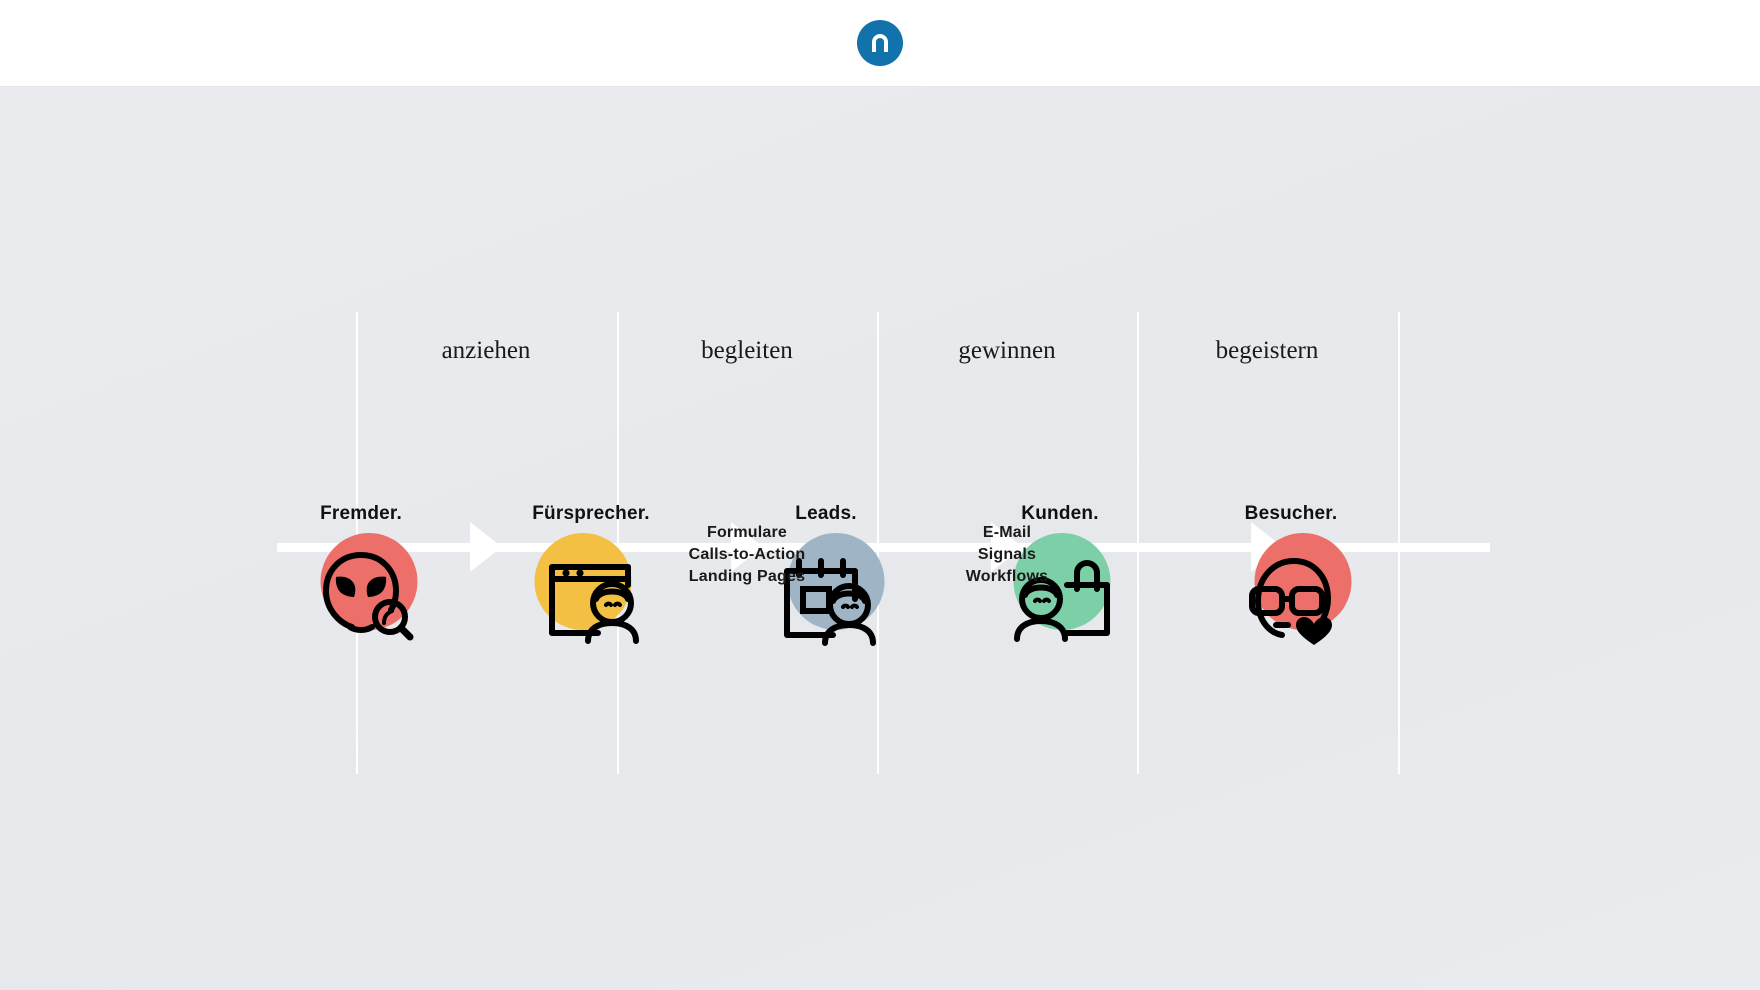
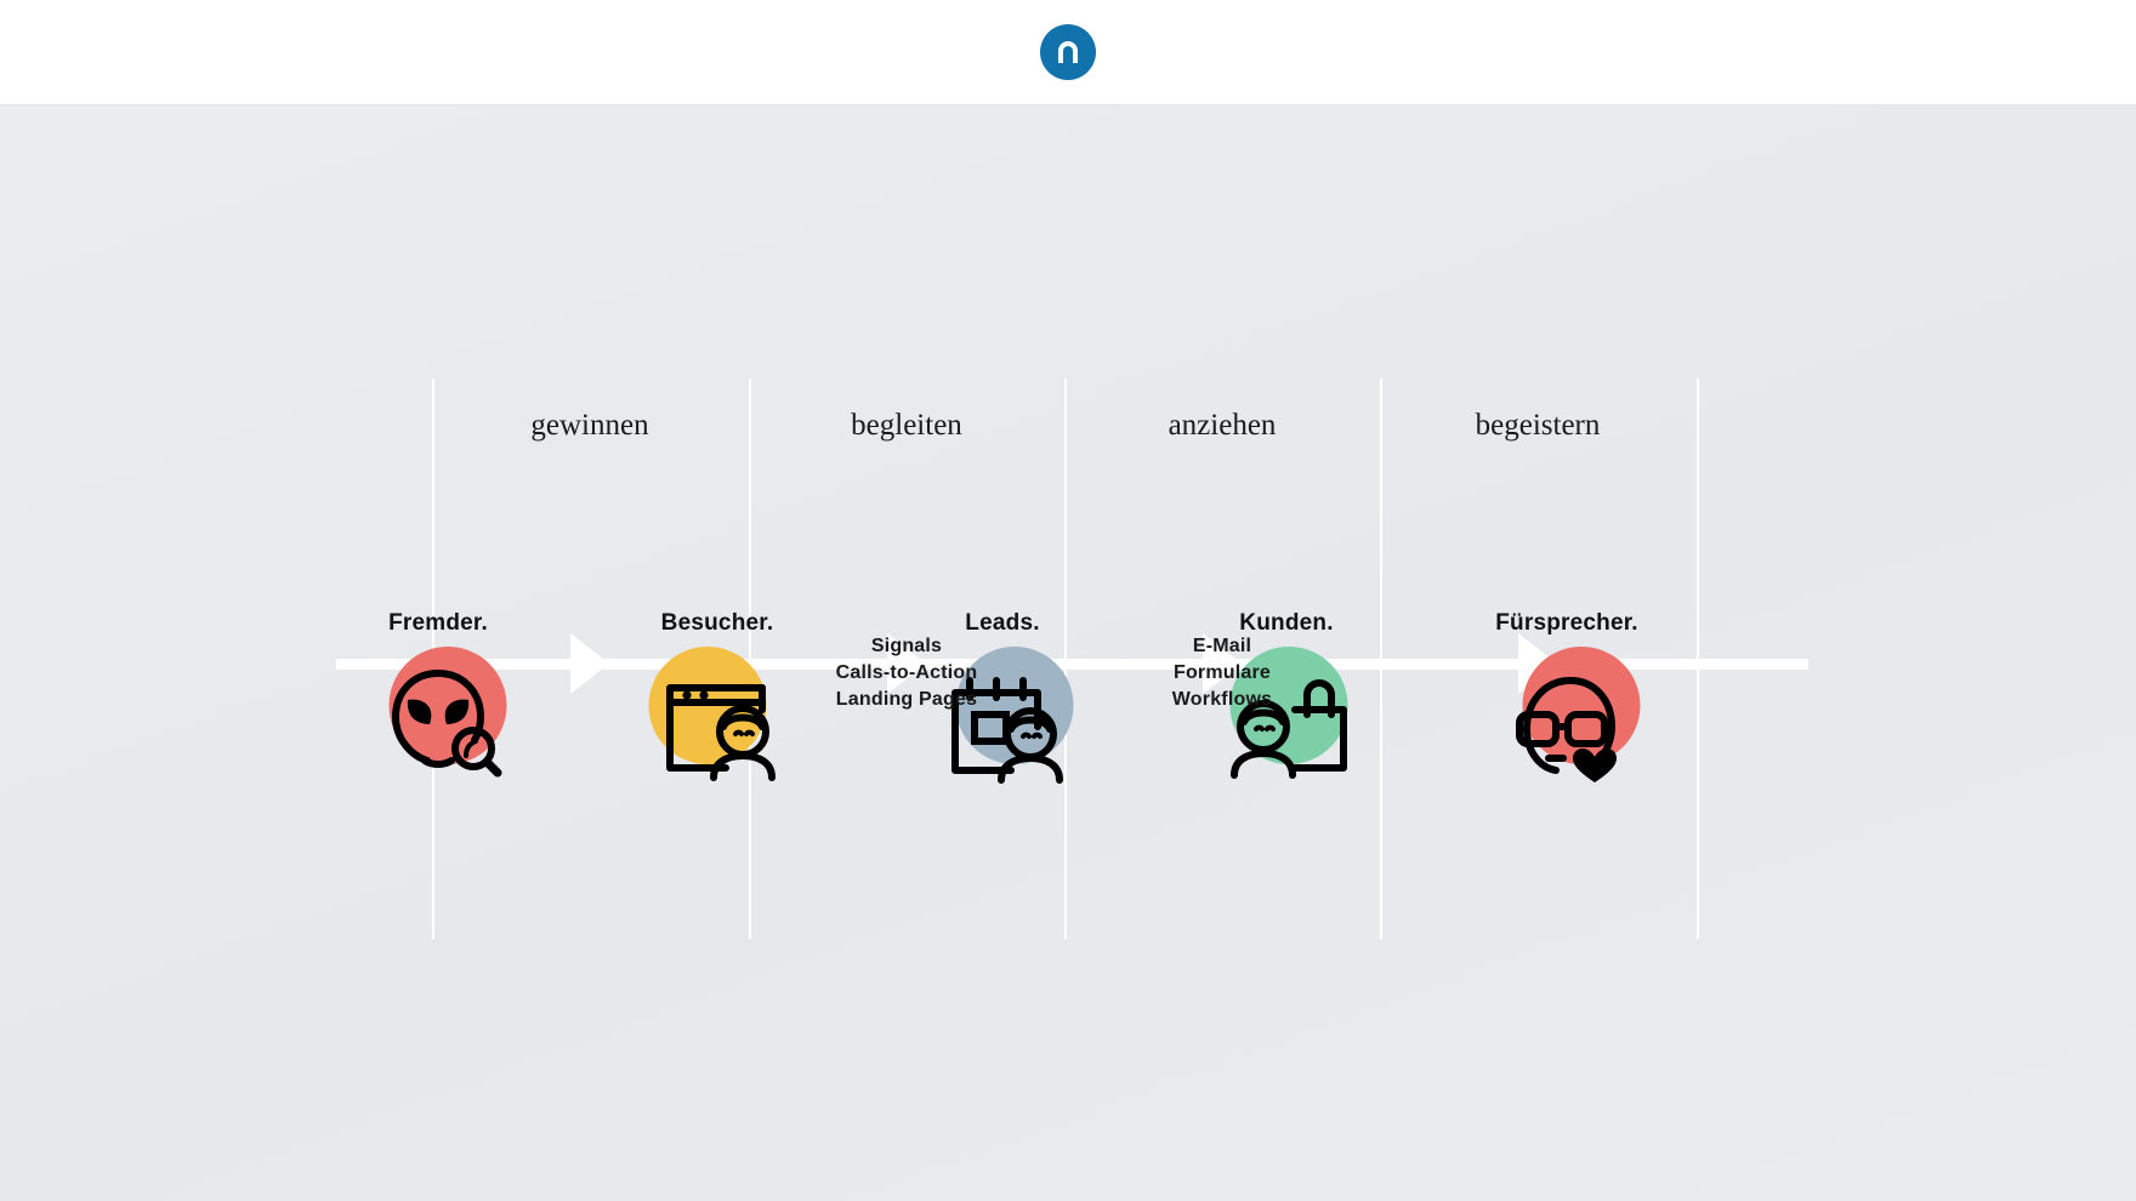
- anziehen
+ gewinnen
  begleiten
- gewinnen
+ anziehen
  begeistern
  Fremder.
- Fürsprecher.
+ Besucher.
  Leads.
  Kunden.
- Besucher.
+ Fürsprecher.
- Formulare
+ Signals
  Calls-to-Action
  Landing Pages
  E-Mail
- Signals
+ Formulare
  Workflows
